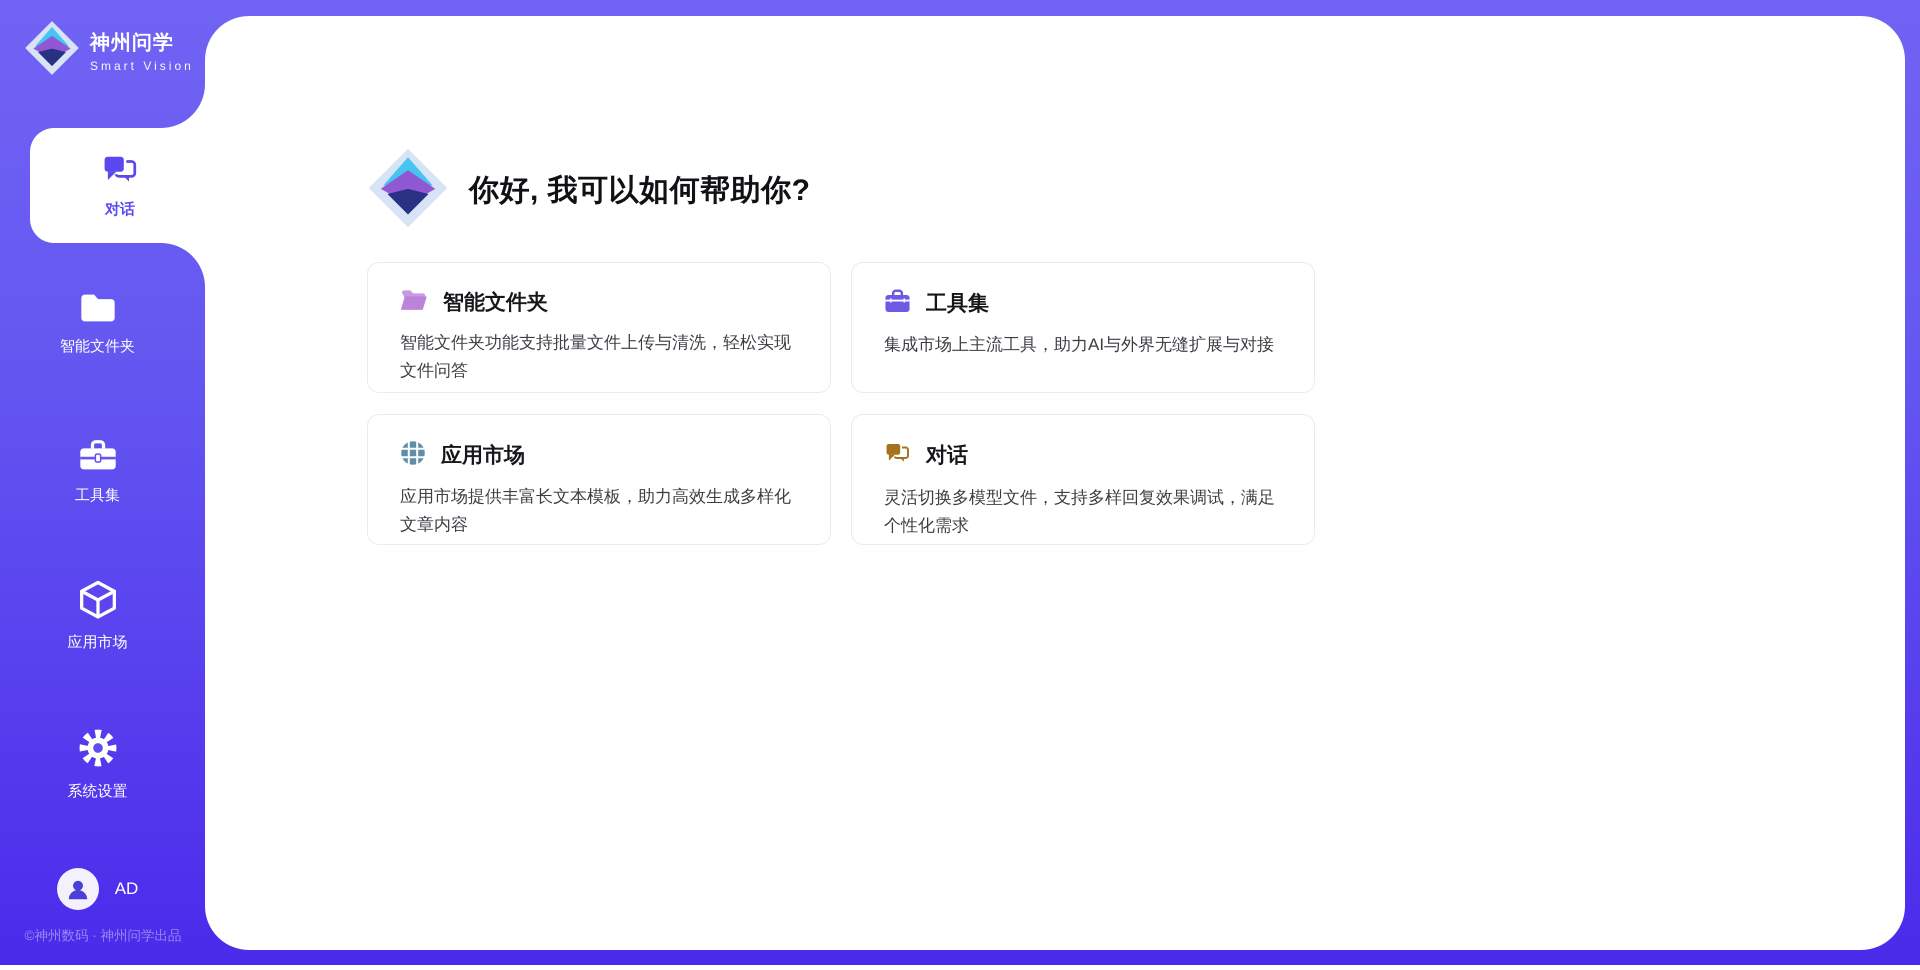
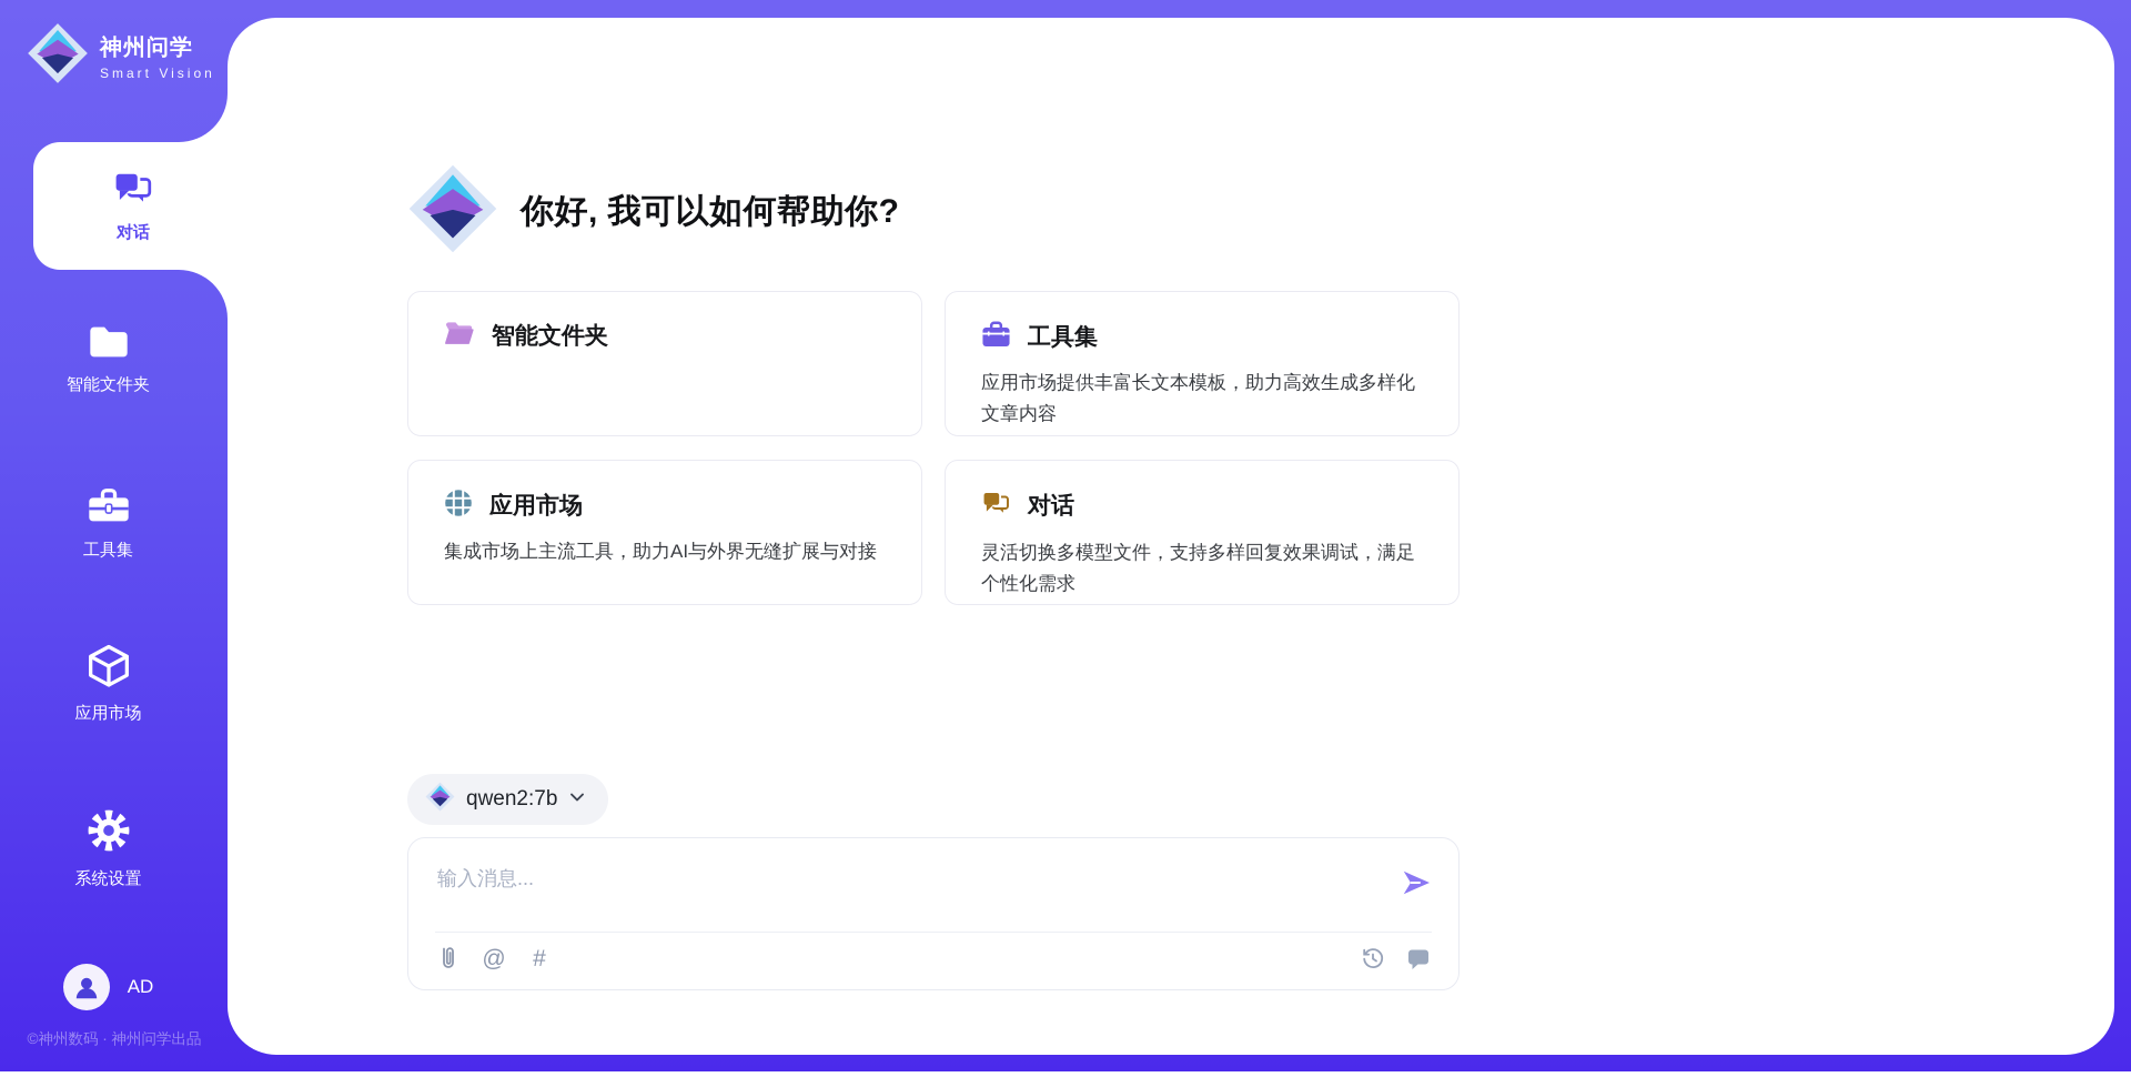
  神州问学
  Smart Vision
  对话
  智能文件夹
  工具集
  应用市场
  系统设置
  AD
  ©神州数码 · 神州问学出品
  你好, 我可以如何帮助你?
  智能文件夹
- 智能文件夹功能支持批量文件上传与清洗，轻松实现文件问答
  工具集
- 集成市场上主流工具，助力AI与外界无缝扩展与对接
+ 应用市场提供丰富长文本模板，助力高效生成多样化文章内容
  应用市场
- 应用市场提供丰富长文本模板，助力高效生成多样化文章内容
+ 集成市场上主流工具，助力AI与外界无缝扩展与对接
  对话
  灵活切换多模型文件，支持多样回复效果调试，满足个性化需求
+ qwen2:7b
+ 输入消息...
+ @
+ #
